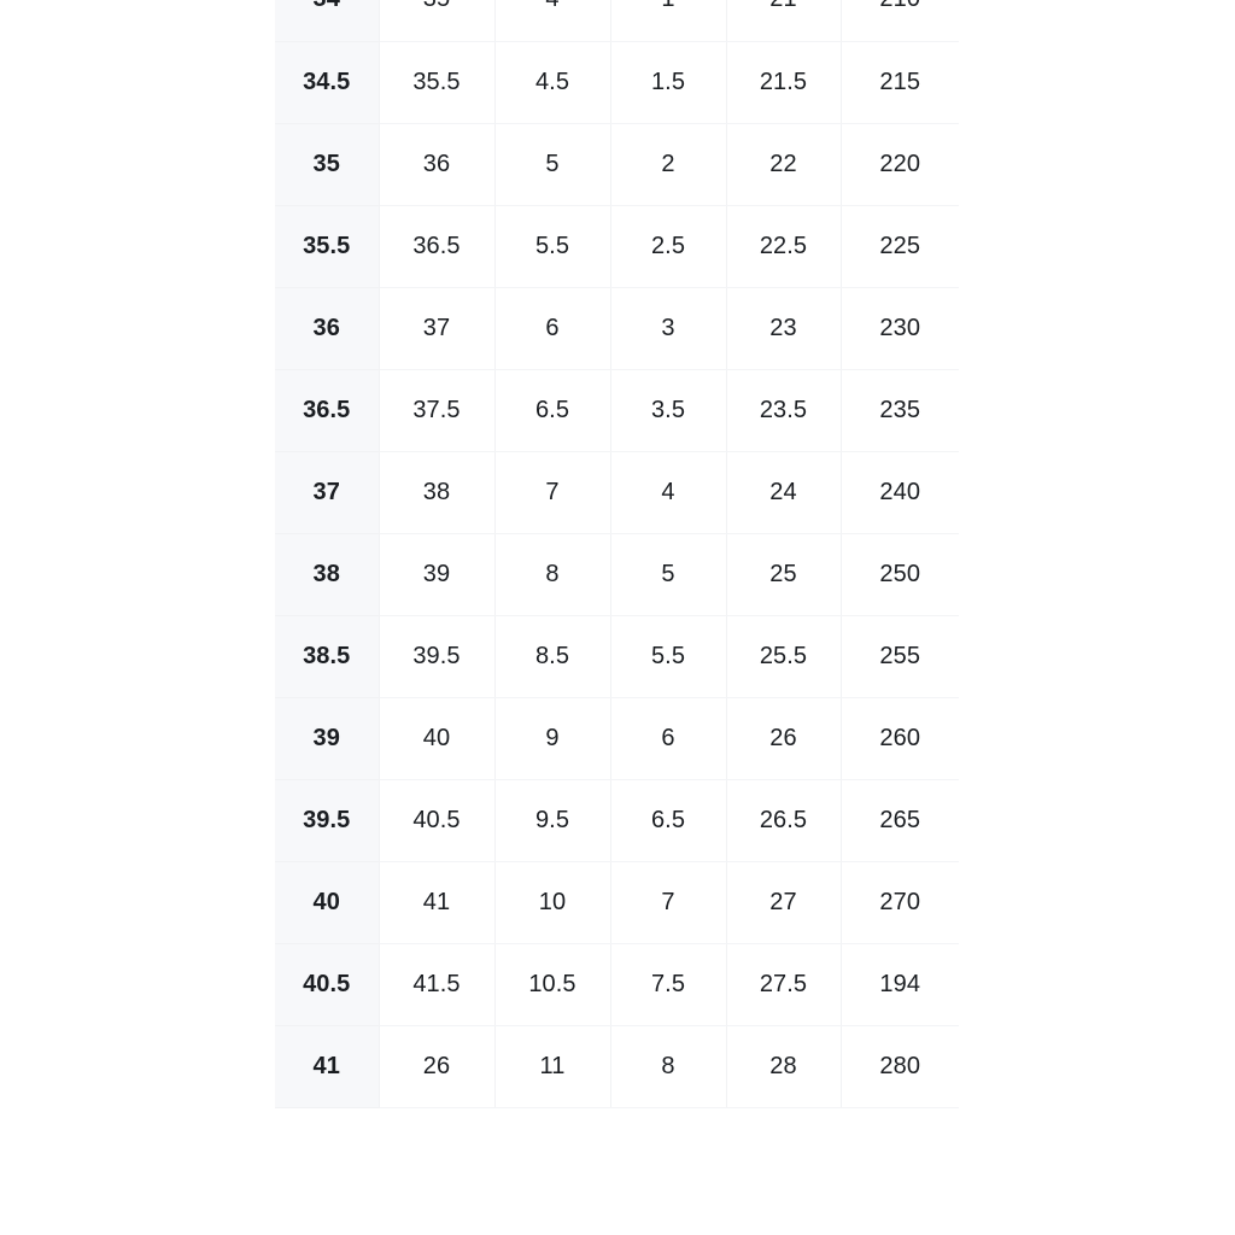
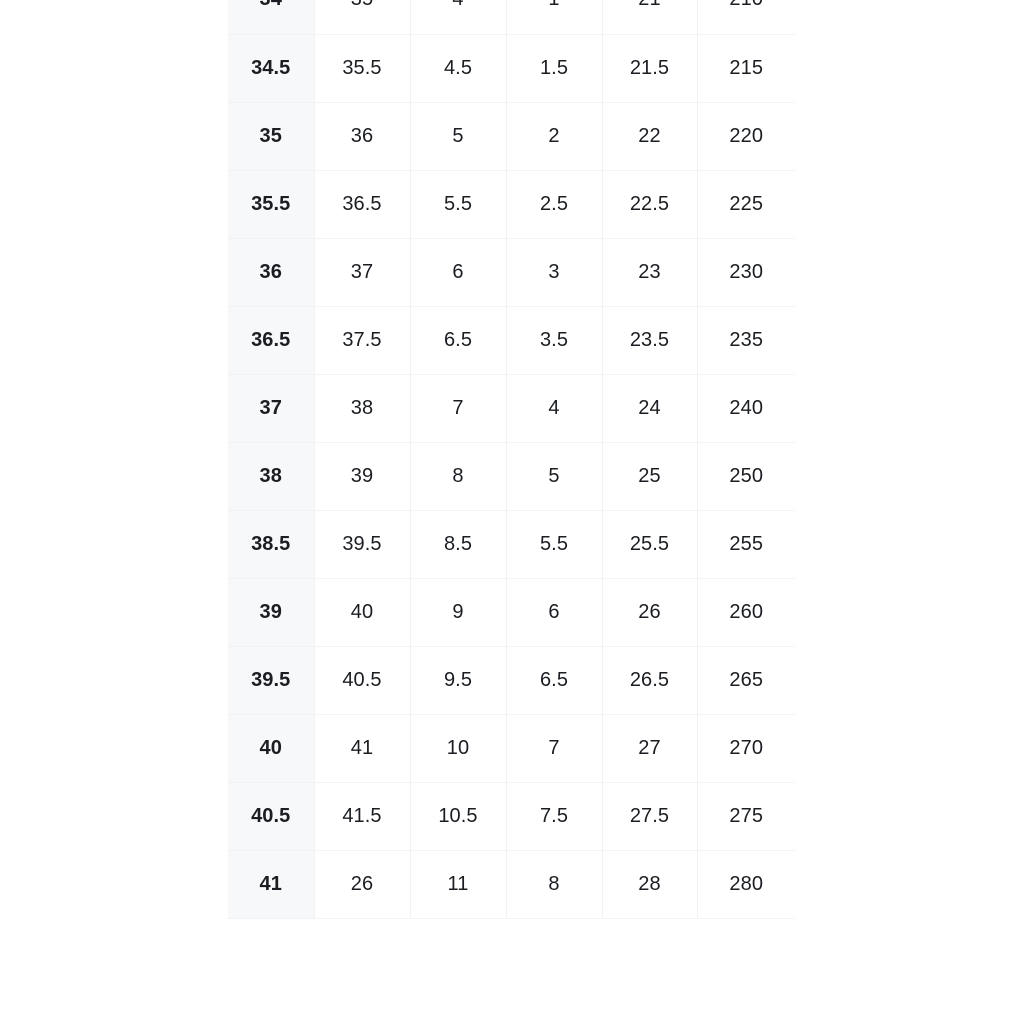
  34.5	35.5	4.5	1.5	21.5	215
  35	36	5	2	22	220
  35.5	36.5	5.5	2.5	22.5	225
  36	37	6	3	23	230
  36.5	37.5	6.5	3.5	23.5	235
  37	38	7	4	24	240
  38	39	8	5	25	250
  38.5	39.5	8.5	5.5	25.5	255
  39	40	9	6	26	260
  39.5	40.5	9.5	6.5	26.5	265
  40	41	10	7	27	270
- 40.5	41.5	10.5	7.5	27.5	194
+ 40.5	41.5	10.5	7.5	27.5	275
  41	26	11	8	28	280
